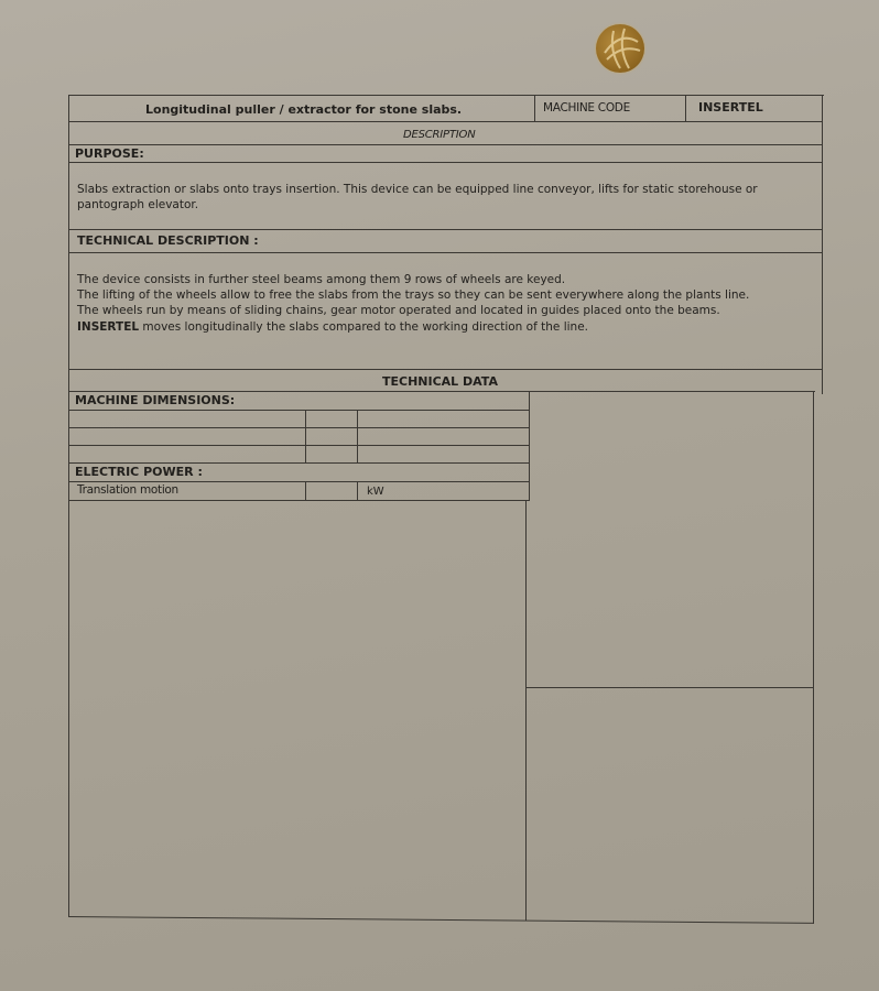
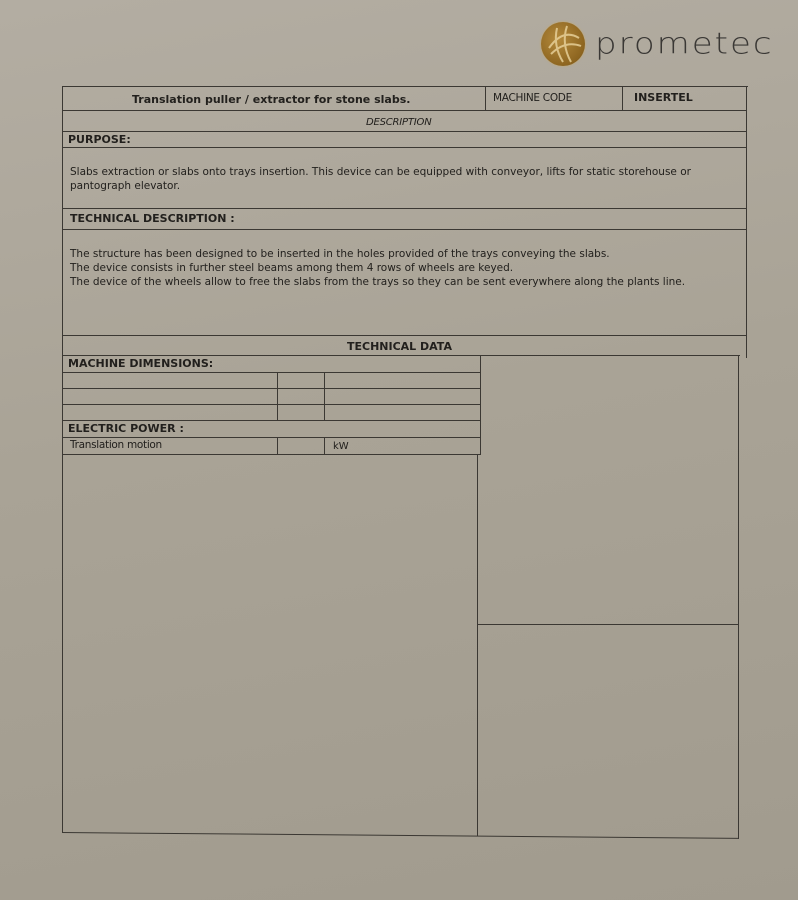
+ prometec
- Longitudinal puller / extractor for stone slabs.
+ Translation puller / extractor for stone slabs.
  MACHINE CODE
  INSERTEL
  DESCRIPTION
  PURPOSE:
- Slabs extraction or slabs onto trays insertion. This device can be equipped line conveyor, lifts for static storehouse or
+ Slabs extraction or slabs onto trays insertion. This device can be equipped with conveyor, lifts for static storehouse or
  pantograph elevator.
  TECHNICAL DESCRIPTION :
+ The structure has been designed to be inserted in the holes provided of the trays conveying the slabs.
- The device consists in further steel beams among them 9 rows of wheels are keyed.
+ The device consists in further steel beams among them 4 rows of wheels are keyed.
- The lifting of the wheels allow to free the slabs from the trays so they can be sent everywhere along the plants line.
+ The device of the wheels allow to free the slabs from the trays so they can be sent everywhere along the plants line.
- The wheels run by means of sliding chains, gear motor operated and located in guides placed onto the beams.
- INSERTEL moves longitudinally the slabs compared to the working direction of the line.
  TECHNICAL DATA
  MACHINE DIMENSIONS:
  ELECTRIC POWER :
  Translation motion
  kW
